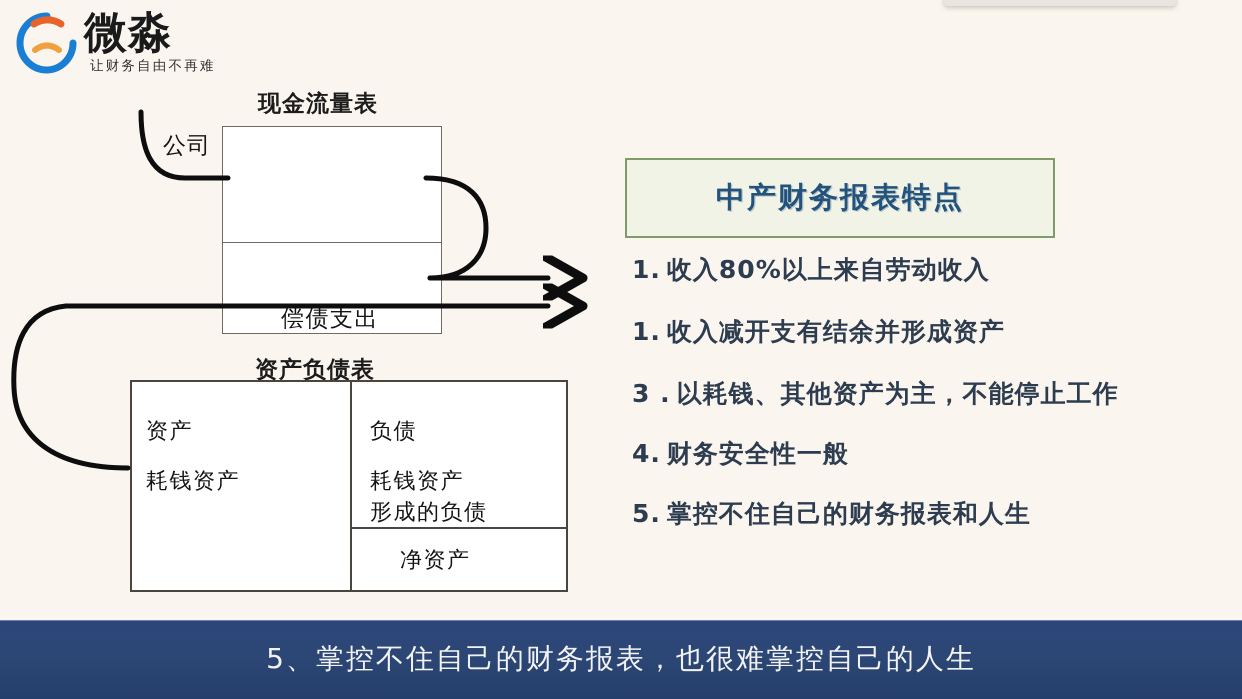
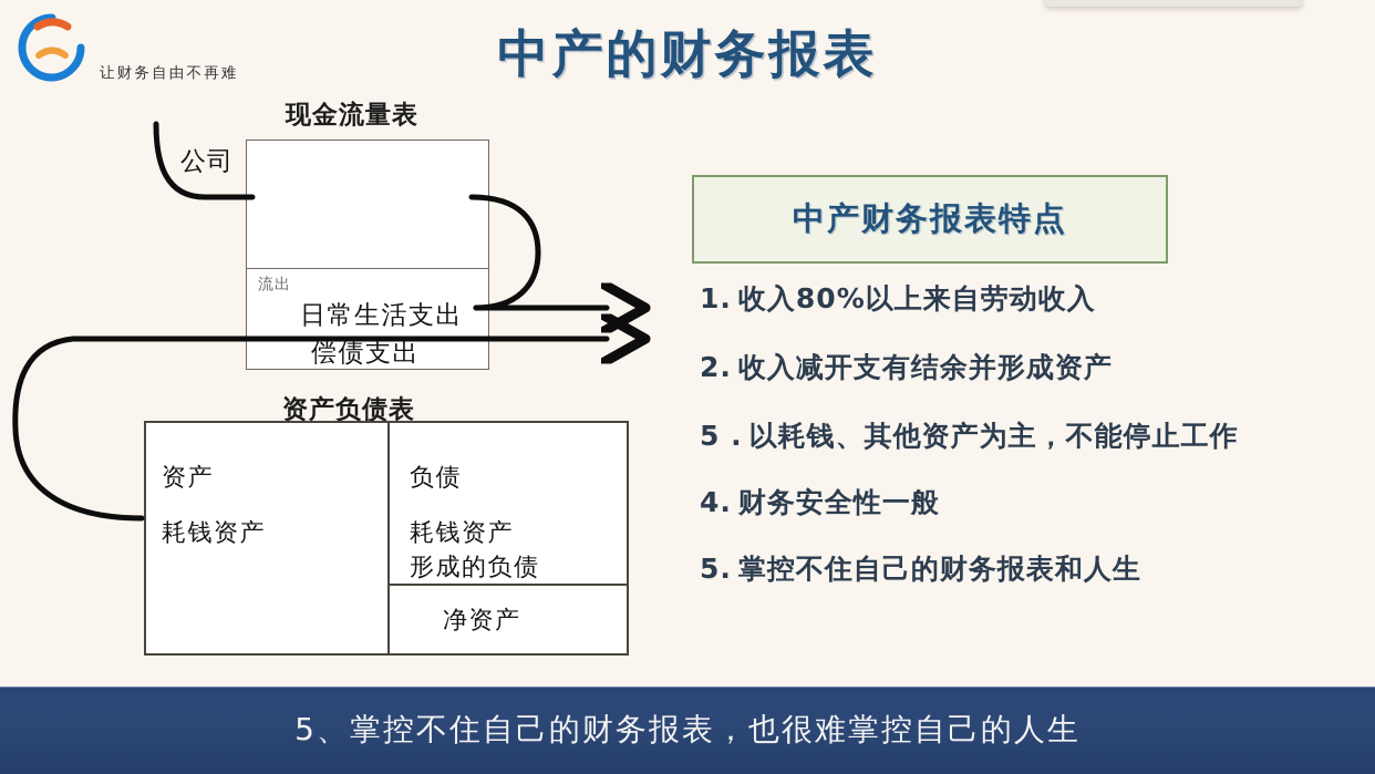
- 微淼
  让财务自由不再难
+ 中产的财务报表
  现金流量表
  公司
+ 流出
+ 日常生活支出
  偿债支出
  资产负债表
  资产
  耗钱资产
  负债
  耗钱资产
  形成的负债
  净资产
  中产财务报表特点
  1. 收入80%以上来自劳动收入
- 1. 收入减开支有结余并形成资产
+ 2. 收入减开支有结余并形成资产
- 3 . 以耗钱、其他资产为主，不能停止工作
+ 5 . 以耗钱、其他资产为主，不能停止工作
  4. 财务安全性一般
  5. 掌控不住自己的财务报表和人生
  5、掌控不住自己的财务报表，也很难掌控自己的人生
